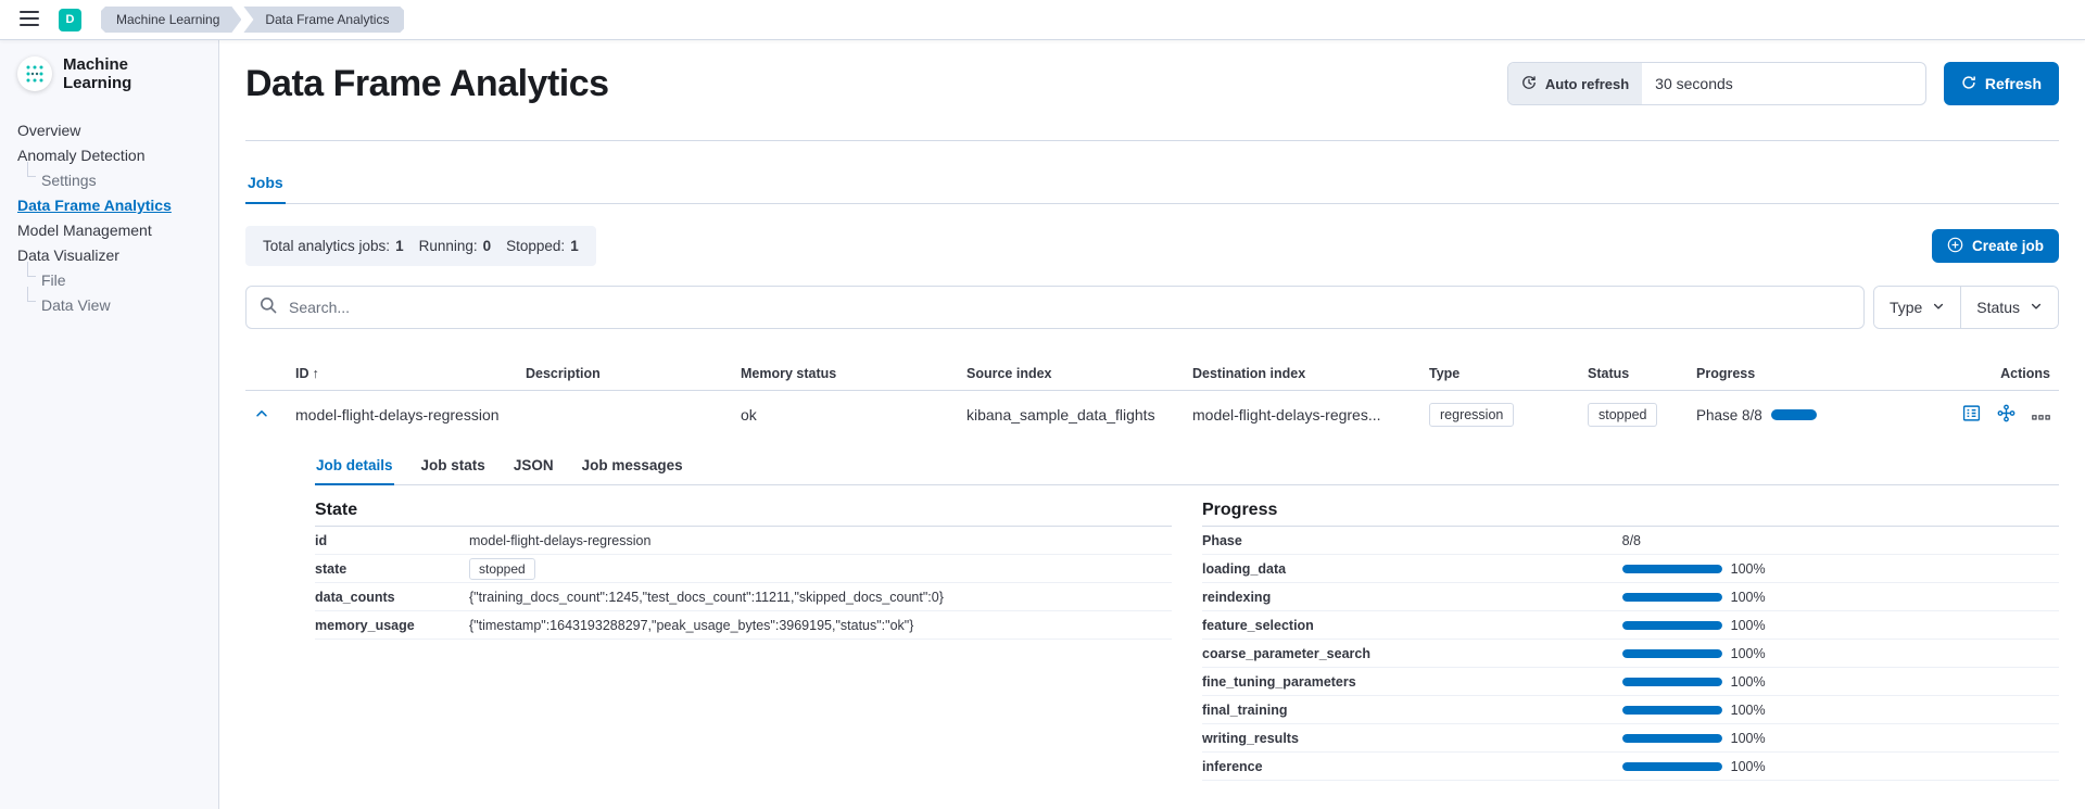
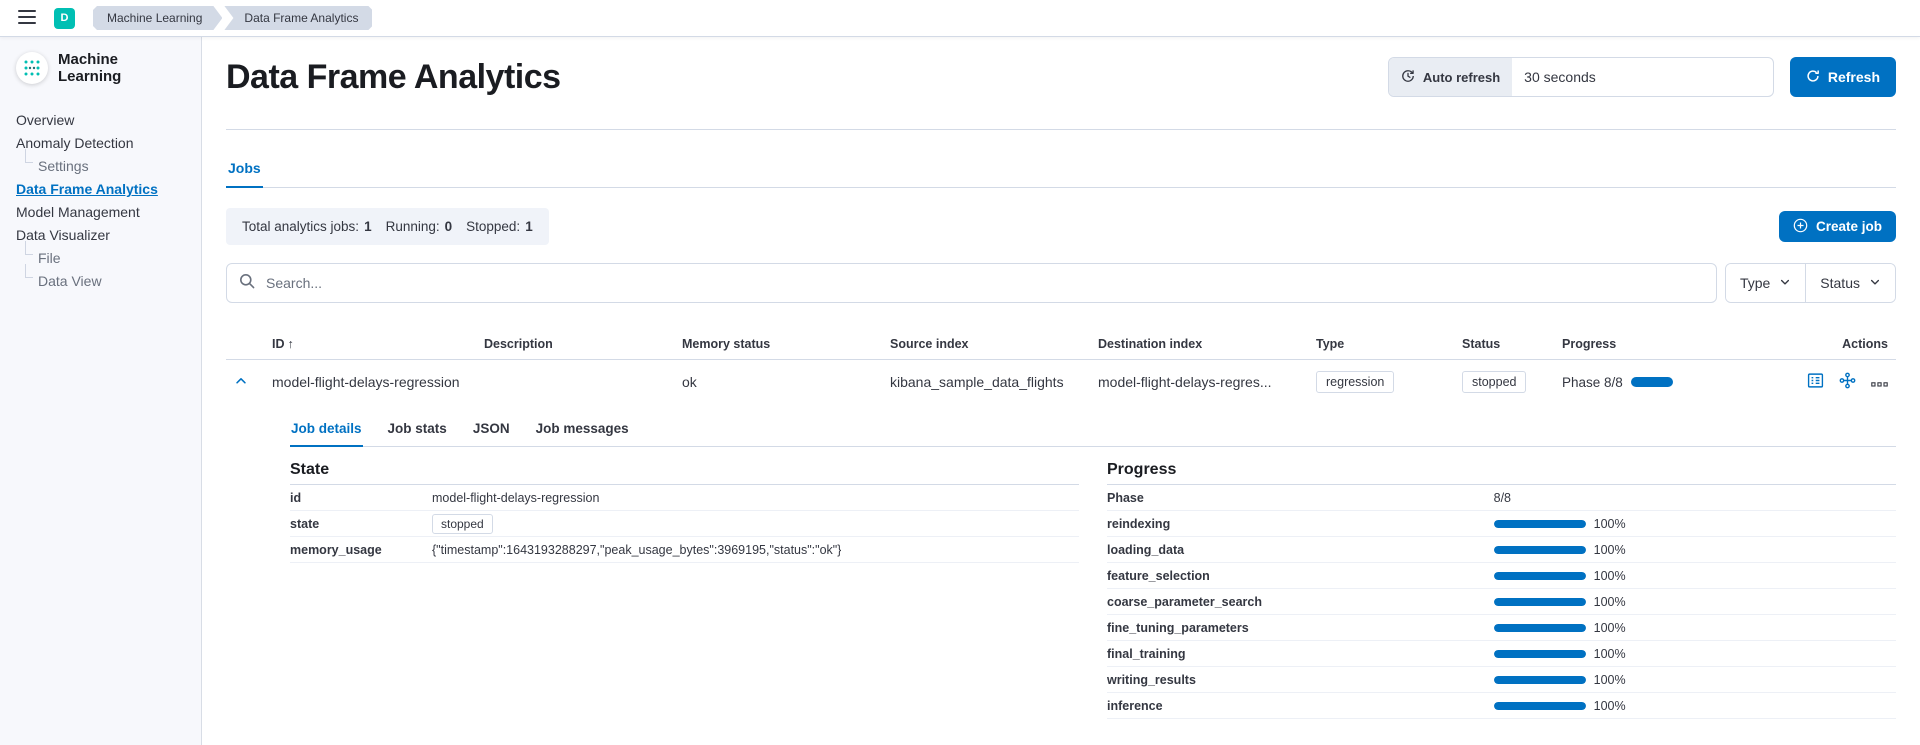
  D
  Machine Learning
  Data Frame Analytics
  Machine Learning
  Overview
  Anomaly Detection
  Settings
  Data Frame Analytics
  Model Management
  Data Visualizer
  File
  Data View
  Data Frame Analytics
  Auto refresh
  30 seconds
  Refresh
  Jobs
  Total analytics jobs:
  1
  Running:
  0
  Stopped:
  1
  Create job
  Search...
  Type
  Status
  	ID ↑	Description	Memory status	Source index	Destination index	Type	Status	Progress	Actions
  	model-flight-delays-regression		ok	kibana_sample_data_flights	model-flight-delays-regres...	regression	stopped	Phase 8/8
  Job details
  Job stats
  JSON
  Job messages
  State
  id
  model-flight-delays-regression
  state
  stopped
- data_counts
- {"training_docs_count":1245,"test_docs_count":11211,"skipped_docs_count":0}
  memory_usage
  {"timestamp":1643193288297,"peak_usage_bytes":3969195,"status":"ok"}
  Progress
  Phase
  8/8
- loading_data
+ reindexing
  100%
- reindexing
+ loading_data
  100%
  feature_selection
  100%
  coarse_parameter_search
  100%
  fine_tuning_parameters
  100%
  final_training
  100%
  writing_results
  100%
  inference
  100%
